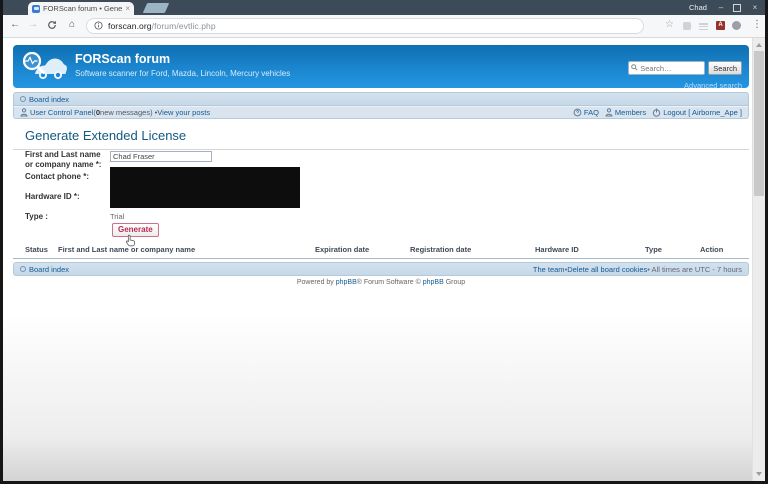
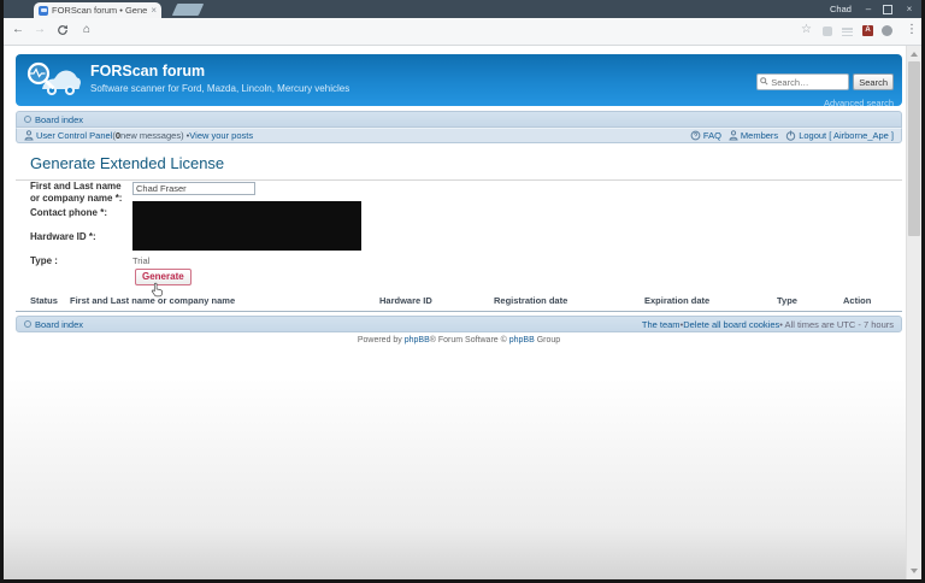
  FORScan forum • Gene
  ×
  Chad
  –
  ×
  ←
  →
  ⌂
- forscan.org/forum/evtlic.php
  ☆
  ⋮
  FORScan forum
  Software scanner for Ford, Mazda, Lincoln, Mercury vehicles
  Search…
  Search
  Advanced search
  Board index
  User Control Panel
  (
  0
  new messages) •
  View your posts
  FAQ
  Members
  Logout [ Airborne_Ape ]
  Generate Extended License
  First and Last name or company name *:
  Chad Fraser
  Contact phone *:
  Hardware ID *:
  Type :
  Trial
  Generate
  Status
  First and Last name or company name
- Expiration date
+ Hardware ID
  Registration date
- Hardware ID
+ Expiration date
  Type
  Action
  Board index
  The team
  •
  Delete all board cookies
  • All times are UTC - 7 hours
